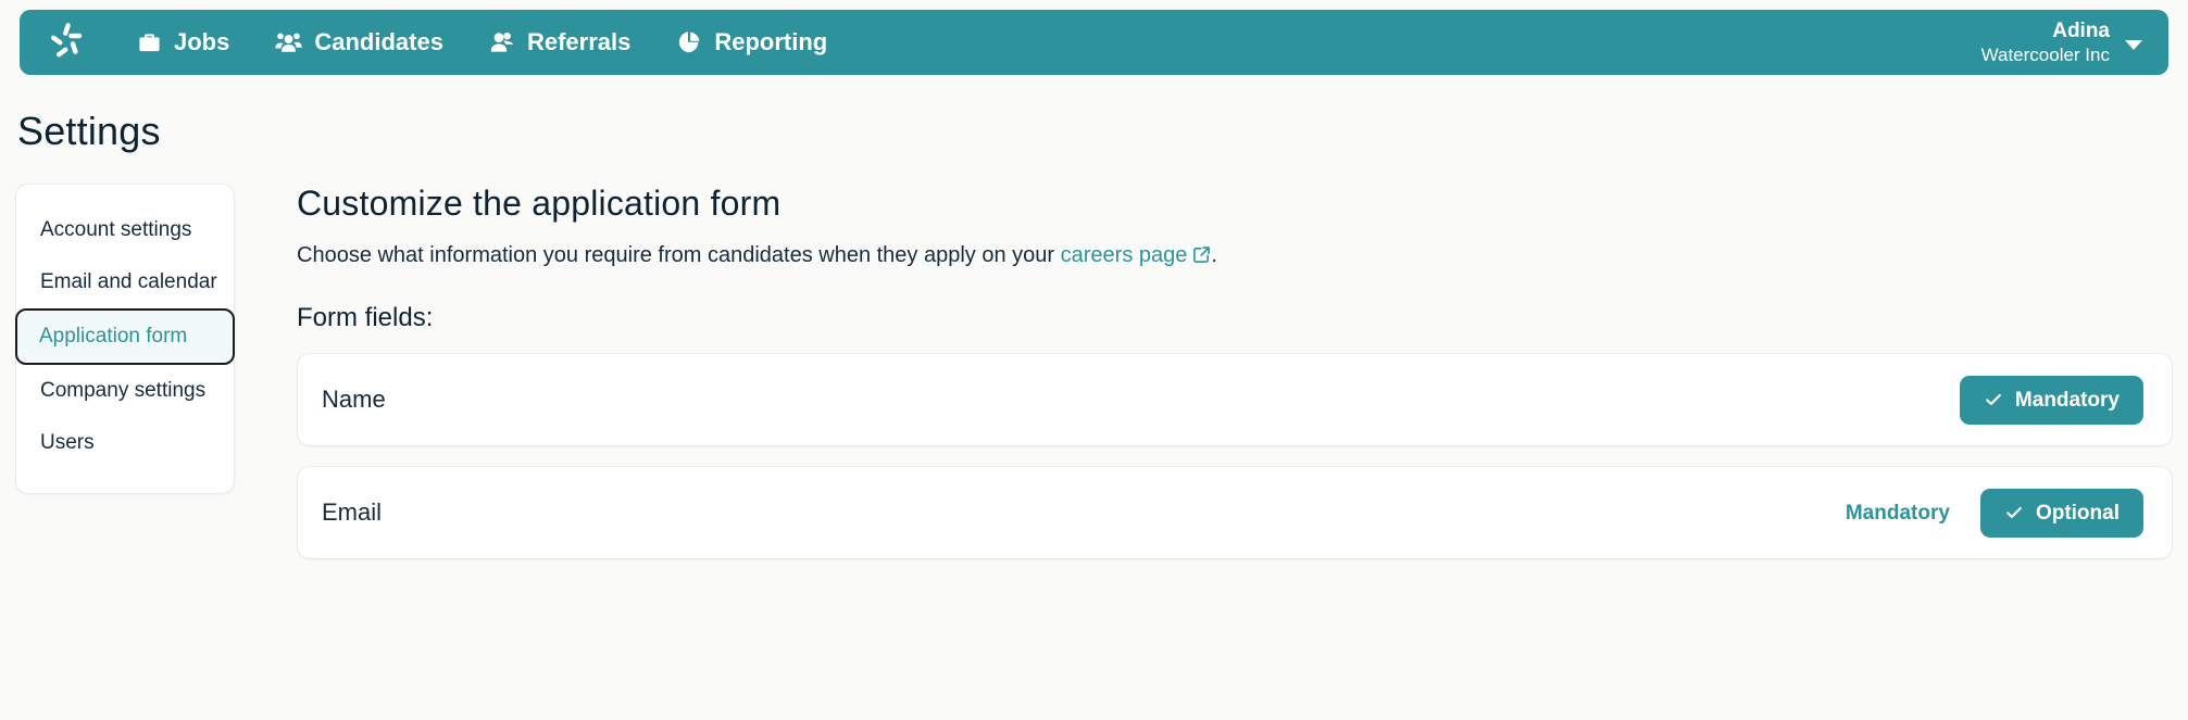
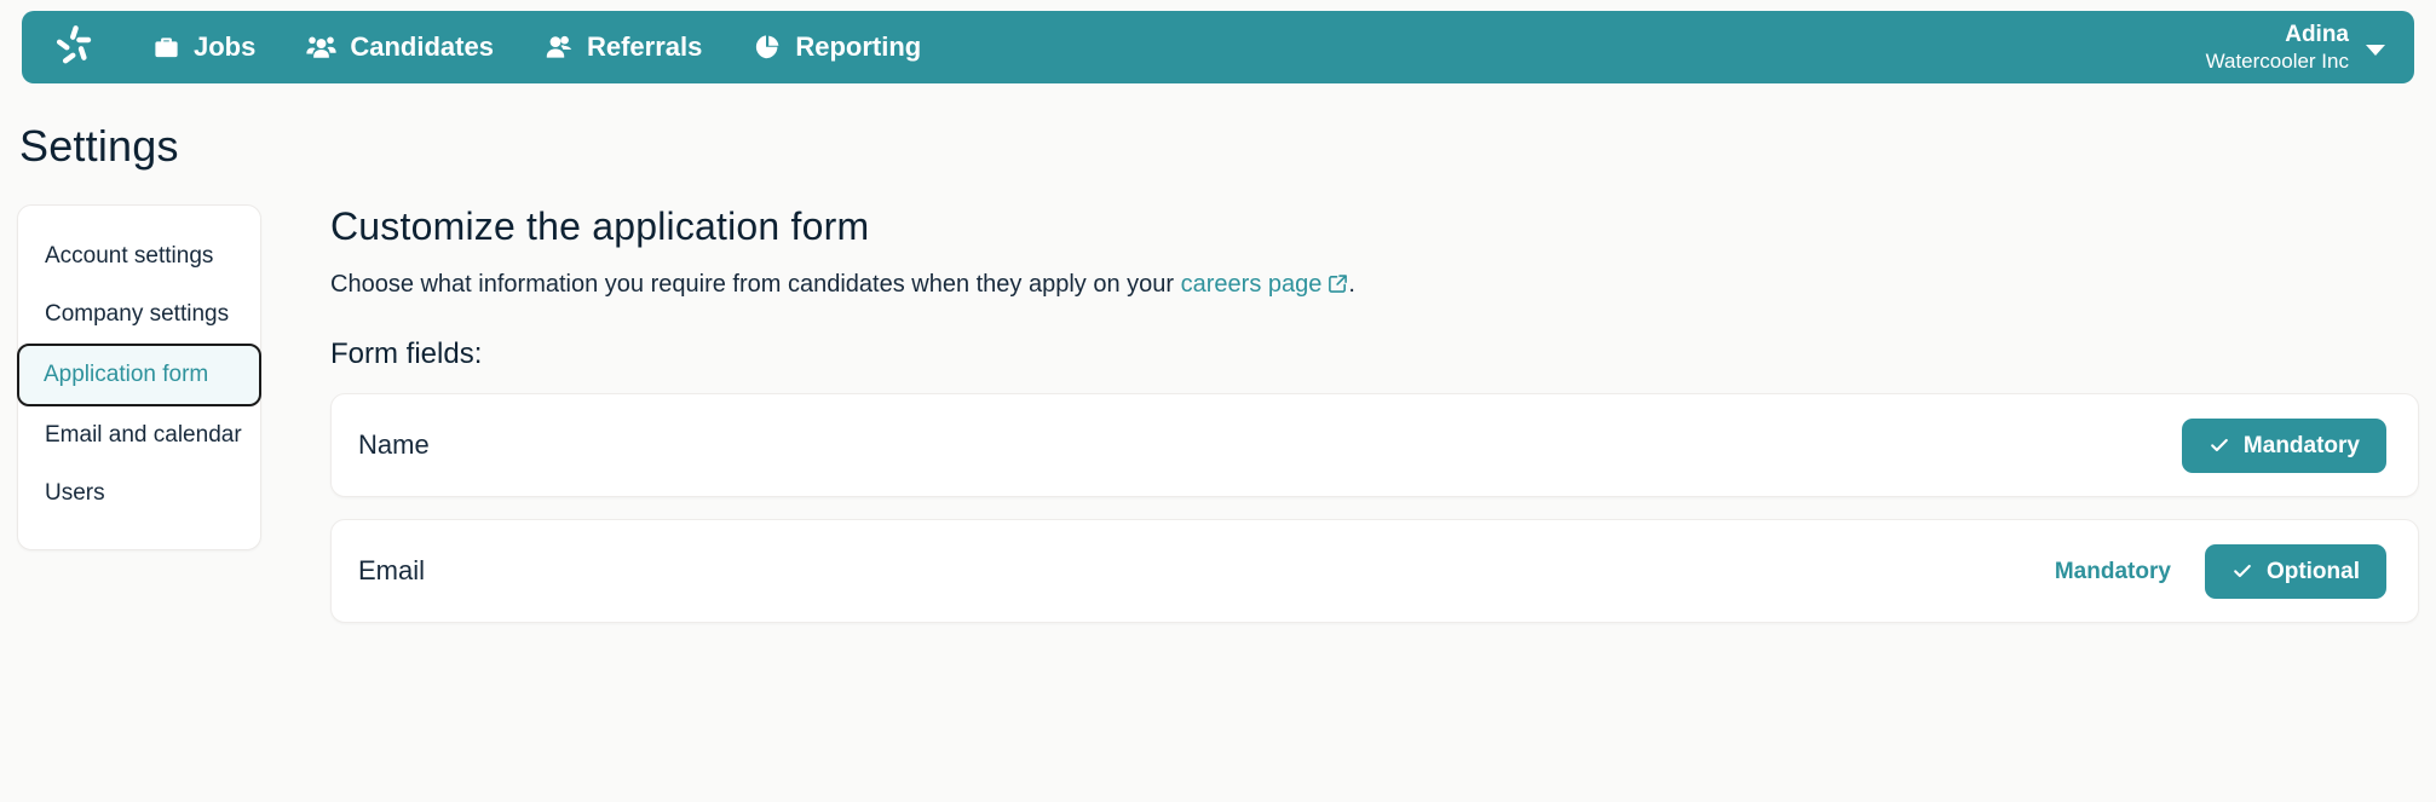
  Jobs
  Candidates
  Referrals
  Reporting
  Adina
  Watercooler Inc
  Settings
  Account settings
- Email and calendar
+ Company settings
  Application form
- Company settings
+ Email and calendar
  Users
  Customize the application form
  Choose what information you require from candidates when they apply on your careers page .
  Form fields:
  Name
  Mandatory
  Email
  Mandatory
  Optional
